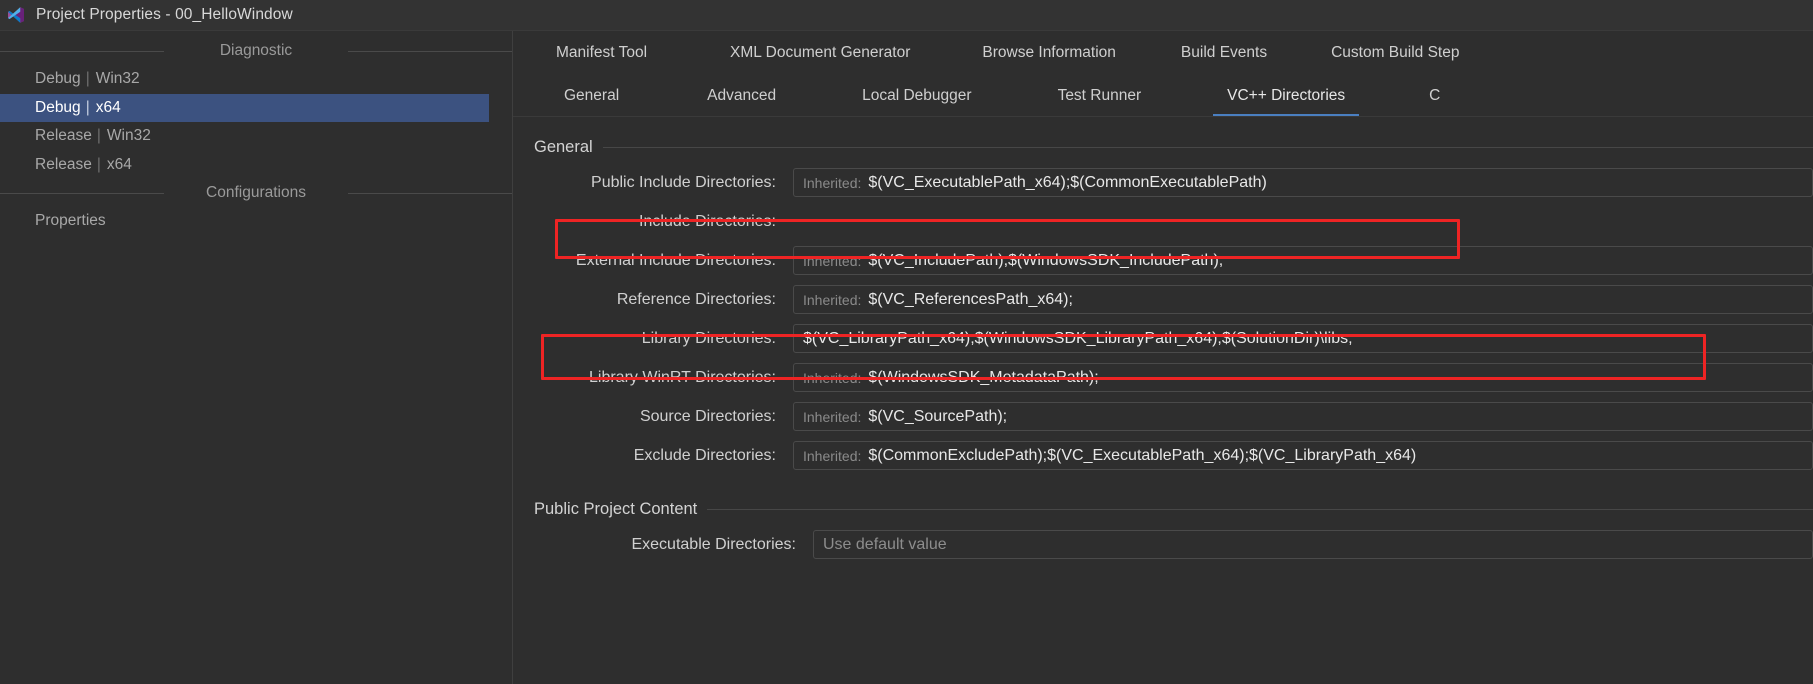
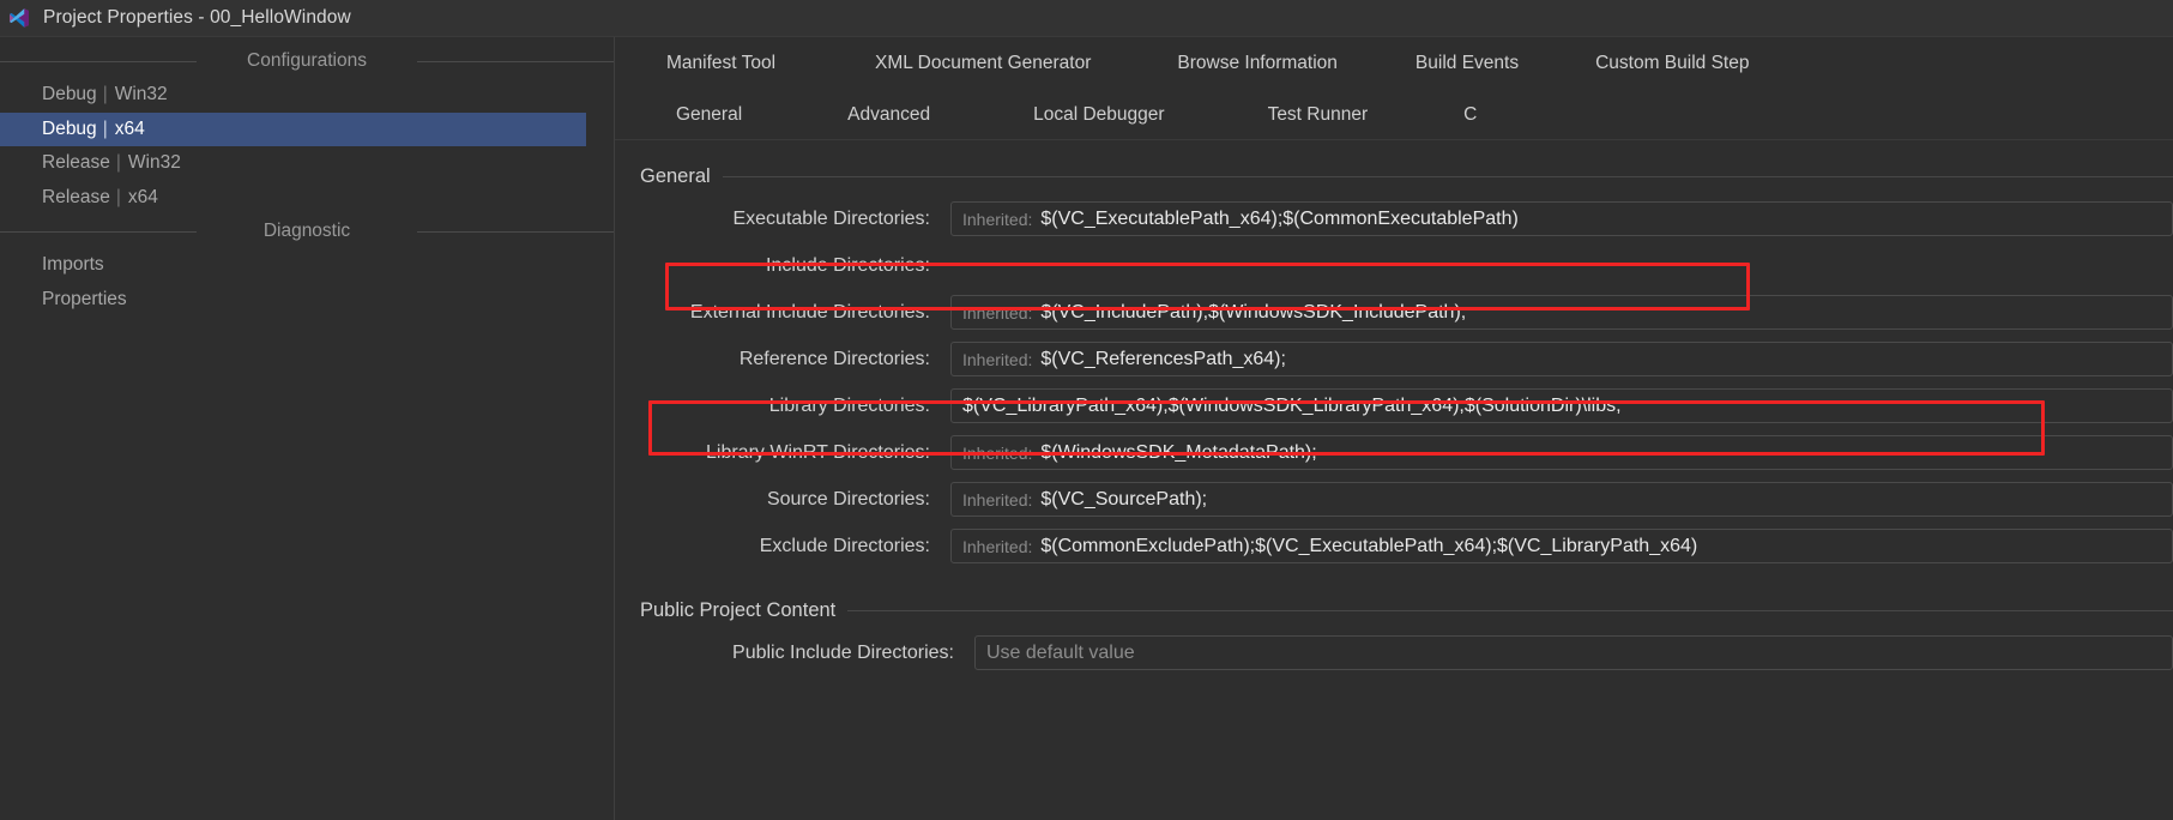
  Project Properties - 00_HelloWindow
- Diagnostic
+ Configurations
  Debug
  |
  Win32
  Debug
  |
  x64
  Release
  |
  Win32
  Release
  |
  x64
- Configurations
+ Diagnostic
+ Imports
  Properties
  Manifest Tool
  XML Document Generator
  Browse Information
  Build Events
  Custom Build Step
  General
  Advanced
  Local Debugger
  Test Runner
- VC++ Directories
  C
  General
- Public Include Directories:
+ Executable Directories:
  Inherited:
  $(VC_ExecutablePath_x64);$(CommonExecutablePath)
  Include Directories:
  External Include Directories:
  Inherited:
  $(VC_IncludePath);$(WindowsSDK_IncludePath);
  Reference Directories:
  Inherited:
  $(VC_ReferencesPath_x64);
  Library Directories:
  $(VC_LibraryPath_x64);$(WindowsSDK_LibraryPath_x64);$(SolutionDir)\libs;
  Library WinRT Directories:
  Inherited:
  $(WindowsSDK_MetadataPath);
  Source Directories:
  Inherited:
  $(VC_SourcePath);
  Exclude Directories:
  Inherited:
  $(CommonExcludePath);$(VC_ExecutablePath_x64);$(VC_LibraryPath_x64)
  Public Project Content
- Executable Directories:
+ Public Include Directories:
  Use default value
